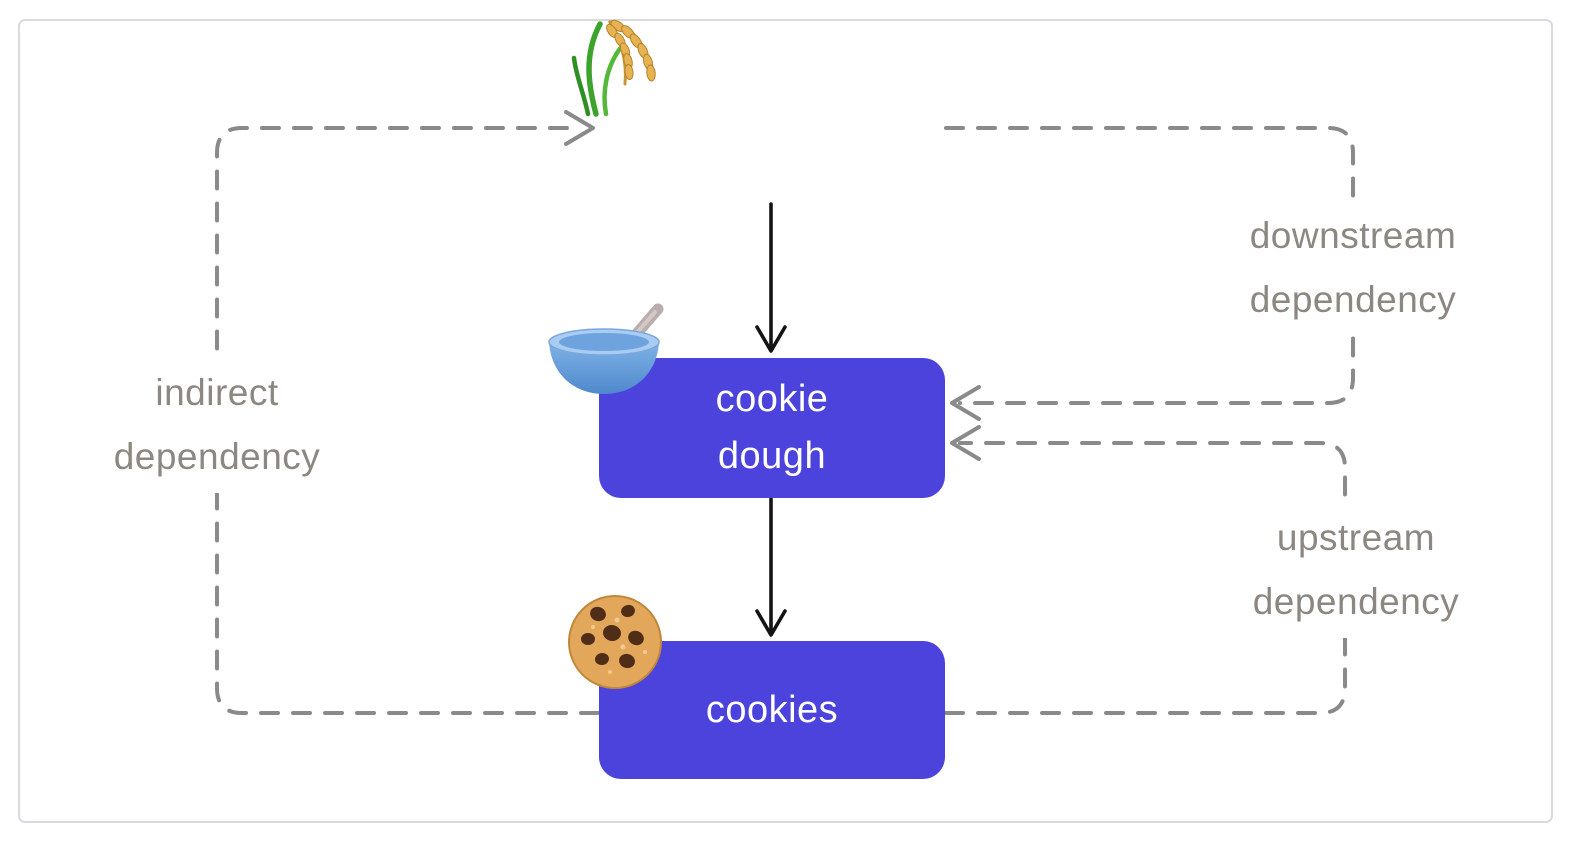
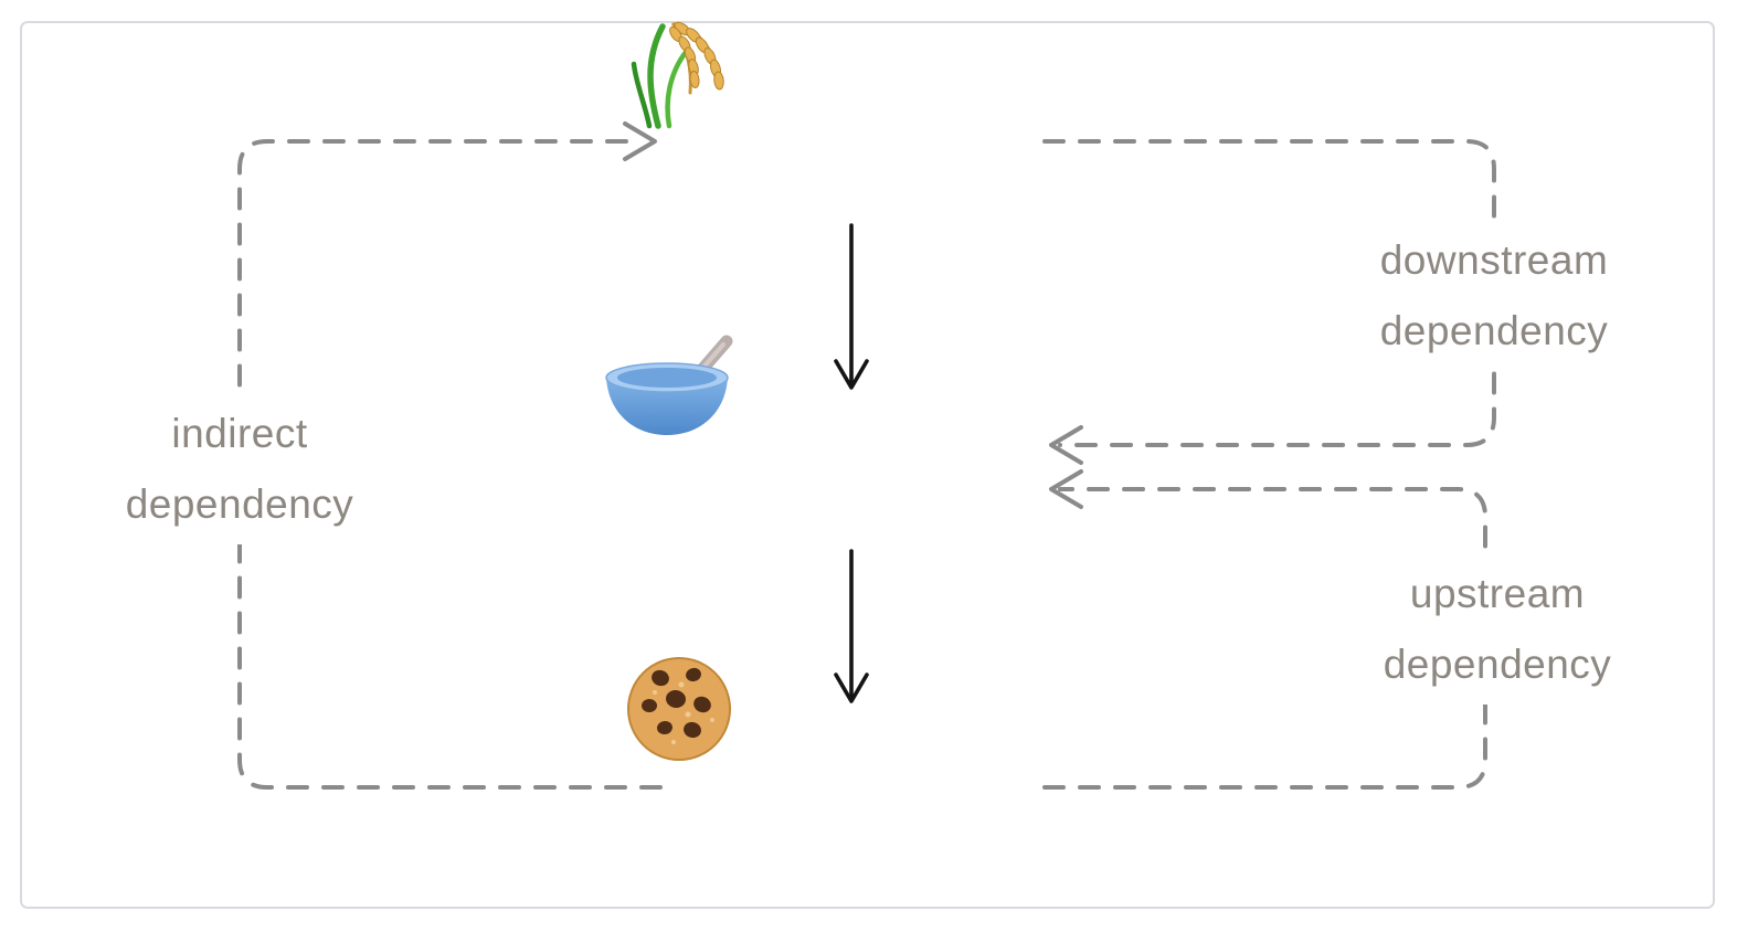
  indirect
  dependency
  downstream
  dependency
  upstream
  dependency
- cookie
- dough
- cookies
